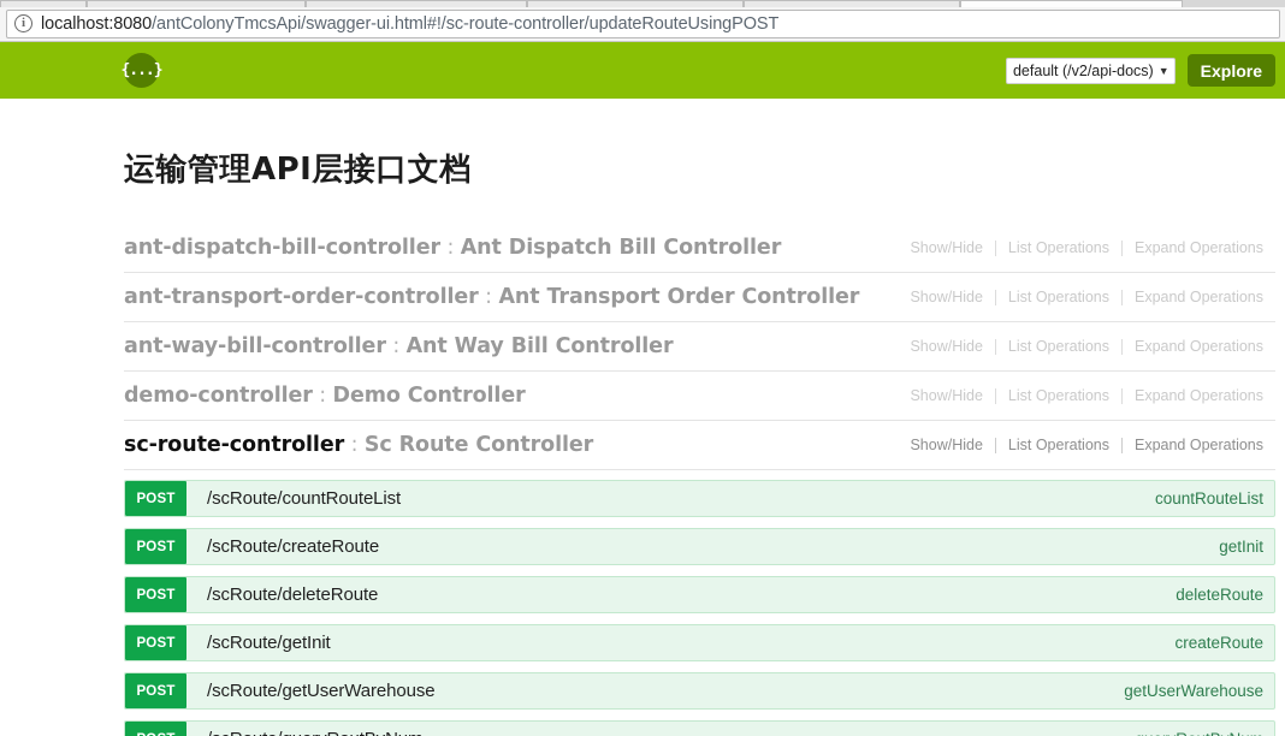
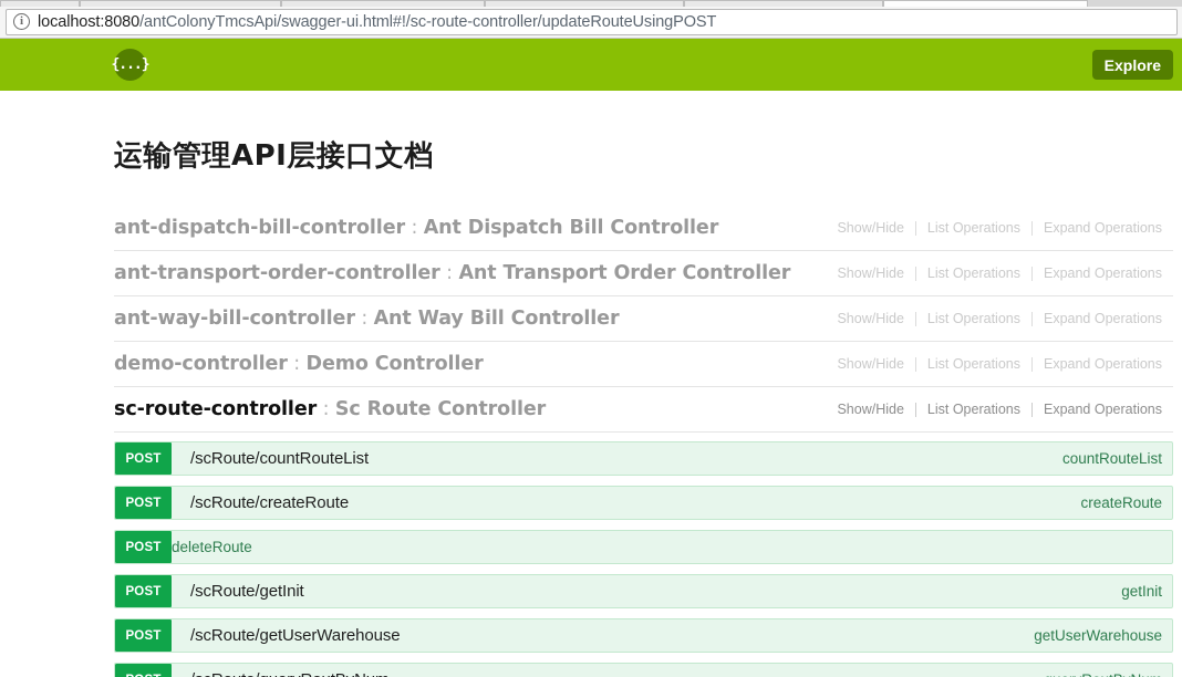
  i
  localhost:8080/antColonyTmcsApi/swagger-ui.html#!/sc-route-controller/updateRouteUsingPOST
  {...}
- default (/v2/api-docs)
- ▼
  Explore
  运输管理API层接口文档
  ant-dispatch-bill-controller : Ant Dispatch Bill Controller
  Show/Hide
  List Operations
  Expand Operations
  ant-transport-order-controller : Ant Transport Order Controller
  Show/Hide
  List Operations
  Expand Operations
  ant-way-bill-controller : Ant Way Bill Controller
  Show/Hide
  List Operations
  Expand Operations
  demo-controller : Demo Controller
  Show/Hide
  List Operations
  Expand Operations
  sc-route-controller : Sc Route Controller
  Show/Hide
  List Operations
  Expand Operations
  POST
  /scRoute/countRouteList
  countRouteList
  POST
  /scRoute/createRoute
- getInit
+ createRoute
  POST
- /scRoute/deleteRoute
  deleteRoute
  POST
  /scRoute/getInit
- createRoute
+ getInit
  POST
  /scRoute/getUserWarehouse
  getUserWarehouse
